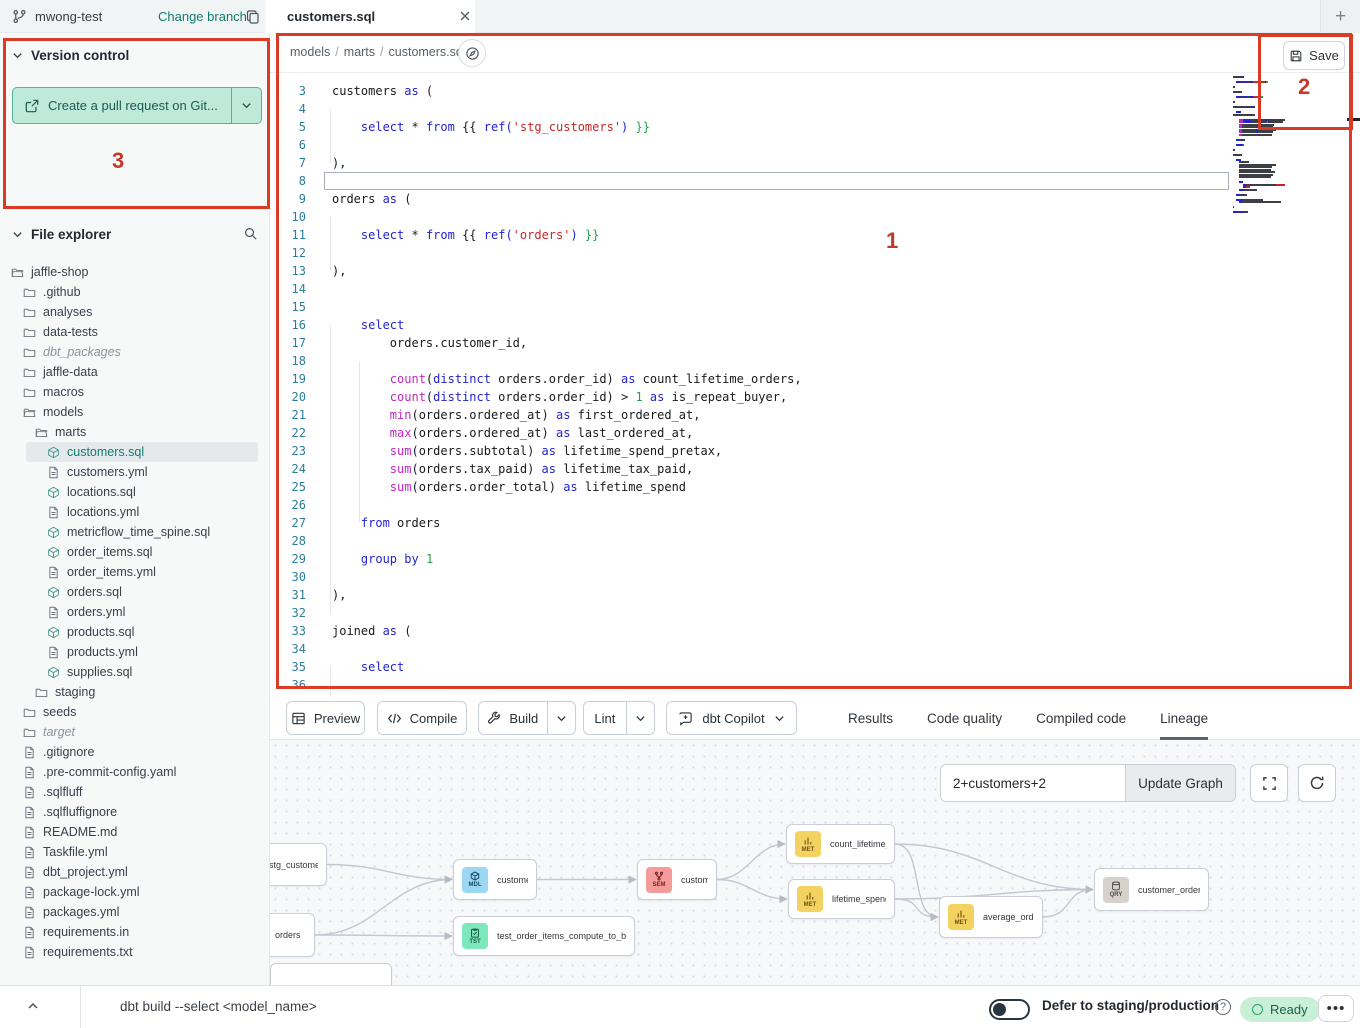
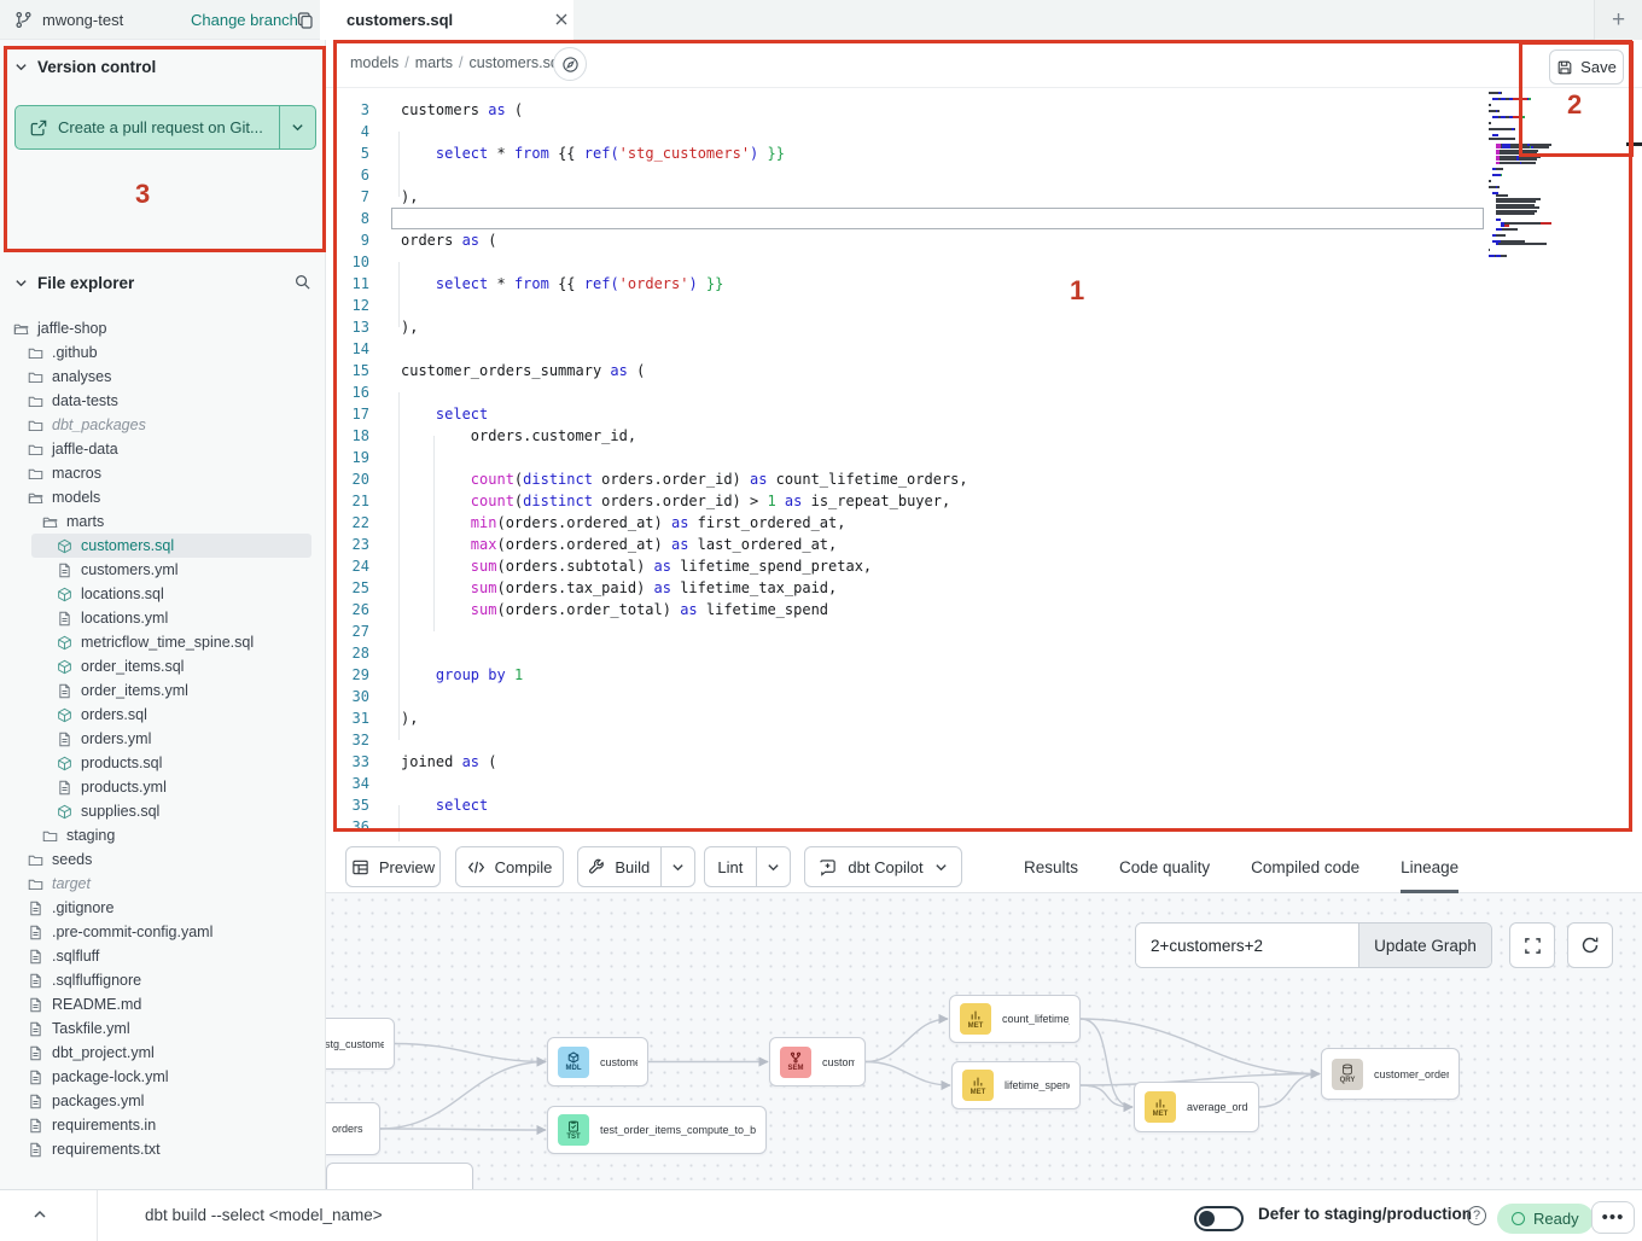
  mwong-test
  Change branch
  customers.sql
  +
  Version control
  Create a pull request on Git...
  File explorer
  jaffle-shop
  .github
  analyses
  data-tests
  dbt_packages
  jaffle-data
  macros
  models
  marts
  customers.sql
  customers.yml
  locations.sql
  locations.yml
  metricflow_time_spine.sql
  order_items.sql
  order_items.yml
  orders.sql
  orders.yml
  products.sql
  products.yml
  supplies.sql
  staging
  seeds
  target
  .gitignore
  .pre-commit-config.yaml
  .sqlfluff
  .sqlfluffignore
  README.md
  Taskfile.yml
  dbt_project.yml
  package-lock.yml
  packages.yml
  requirements.in
  requirements.txt
  models
  /
  marts
  /
  customers.s
  Save
  3
  4
  5
  6
  7
  8
  9
  10
  11
  12
  13
  14
  15
  16
  17
  18
  19
  20
  21
  22
  23
  24
  25
  26
  27
  28
  29
  30
  31
  32
  33
  34
  35
  36
  customers as (
  select * from {{ ref('stg_customers') }}
  ),
  orders as (
  select * from {{ ref('orders') }}
  ),
+ customer_orders_summary as (
  select
  orders.customer_id,
  count(distinct orders.order_id) as count_lifetime_orders,
  count(distinct orders.order_id) > 1 as is_repeat_buyer,
  min(orders.ordered_at) as first_ordered_at,
  max(orders.ordered_at) as last_ordered_at,
  sum(orders.subtotal) as lifetime_spend_pretax,
  sum(orders.tax_paid) as lifetime_tax_paid,
  sum(orders.order_total) as lifetime_spend
- from orders
  group by 1
  ),
  joined as (
  select
  Preview
  Compile
  Build
  Lint
  dbt Copilot
  Results
  Code quality
  Compiled code
  Lineage
  stg_custome
  orders
  test_order_items_compute_to_b
  2+customers+2
  Update Graph
  dbt build --select <model_name>
  Defer to staging/production
  ?
  Ready
  •••
  1
  2
  3
